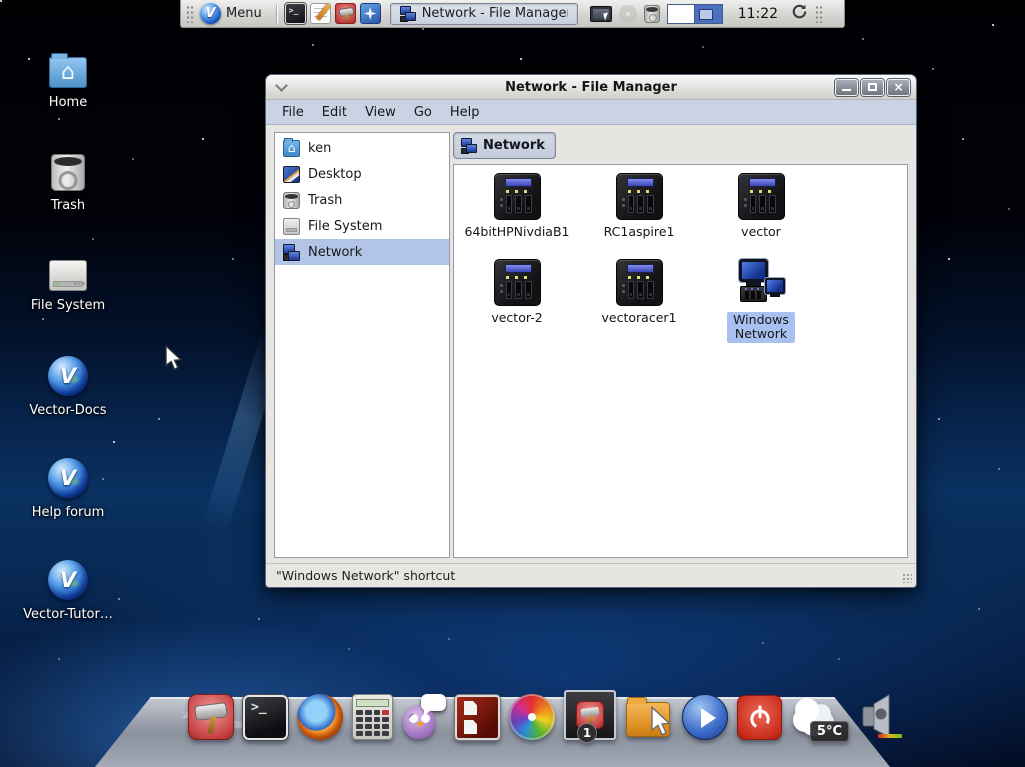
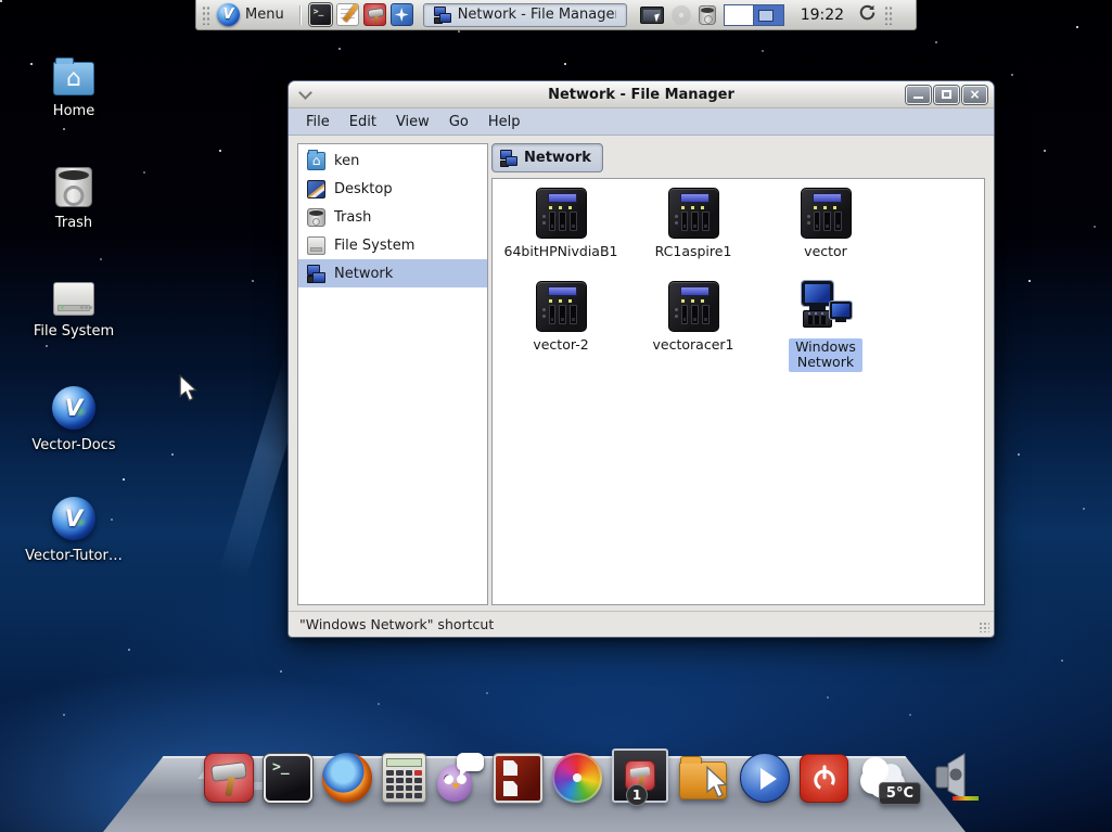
  Menu
  Network - File Manage
- 11:22
+ 19:22
  Home
  Trash
  File System
  Vector-Docs
- Help forum
  Vector-Tutor…
  Network - File Manager
  ×
  File
  Edit
  View
  Go
  Help
  ken
  Desktop
  Trash
  File System
  Network
  Network
  64bitHPNivdiaB1
  RC1aspire1
  vector
  vector-2
  vectoracer1
  Windows Network
  "Windows Network" shortcut
  1
  5°C
